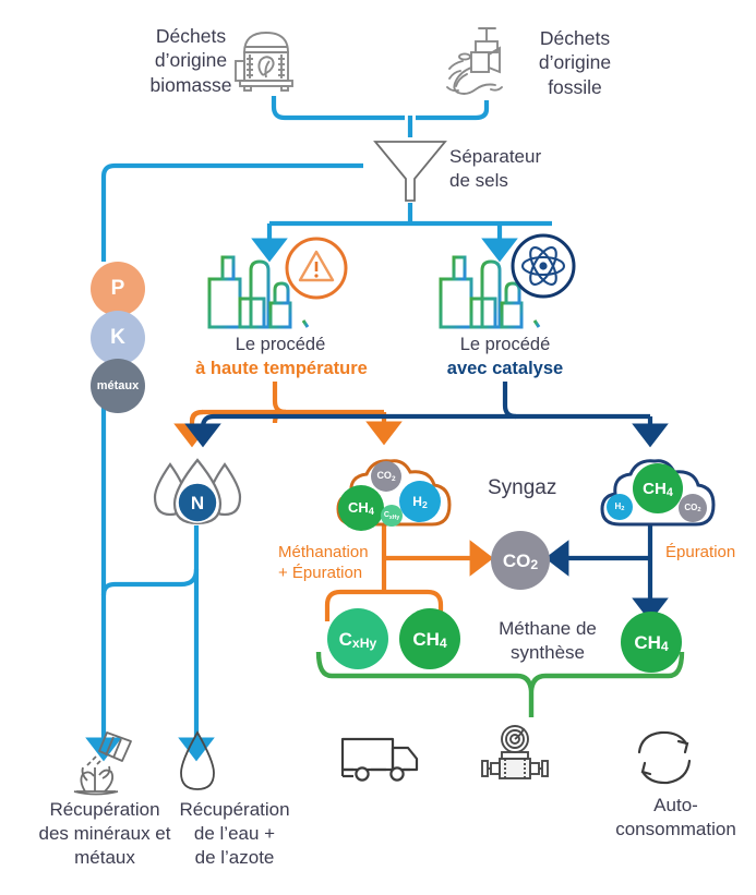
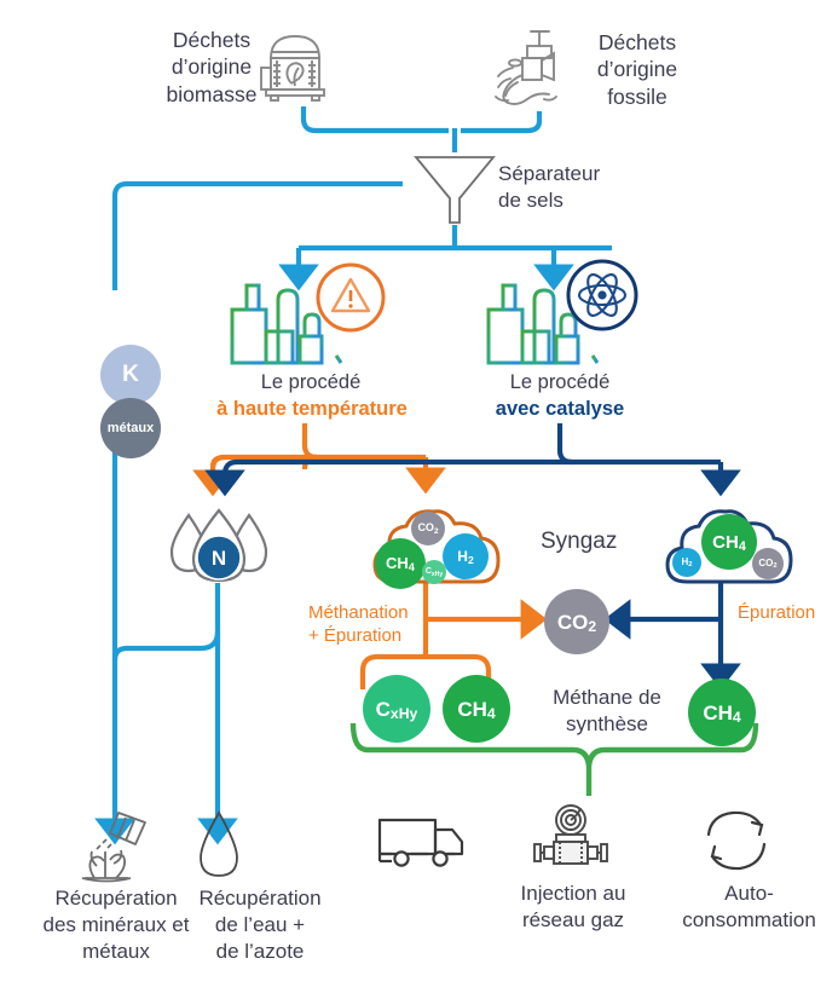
  Déchets
  d’origine
  biomasse
  Déchets
  d’origine
  fossile
  Séparateur
  de sels
  Le procédé
  à haute température
  Le procédé
  avec catalyse
- P
  K
  métaux
  N
  H2
  CH4
  CH4
  Syngaz
  Méthanation
  + Épuration
  Épuration
  CO2
  CxHy
  CH4
  Méthane de
  synthèse
  CH4
  Récupération
  des minéraux et
  métaux
  Récupération
  de l’eau +
  de l’azote
+ Injection au
+ réseau gaz
  Auto-
  consommation
